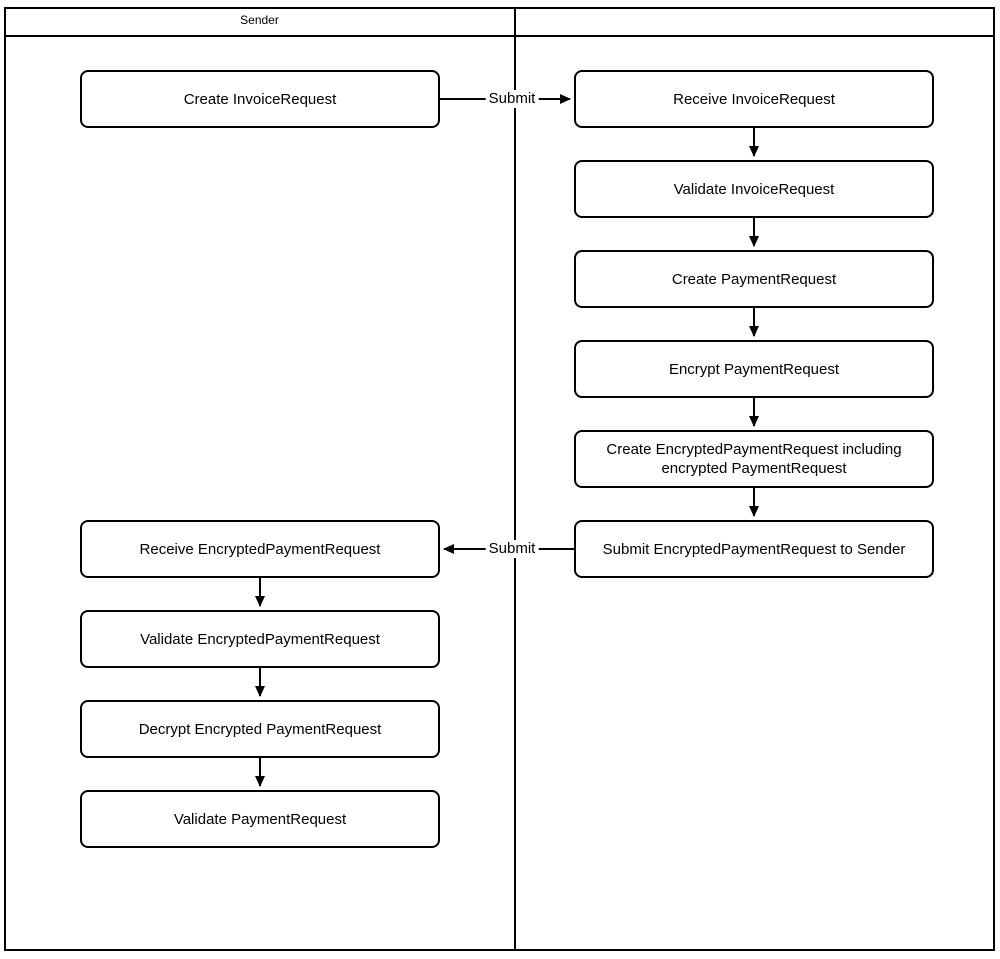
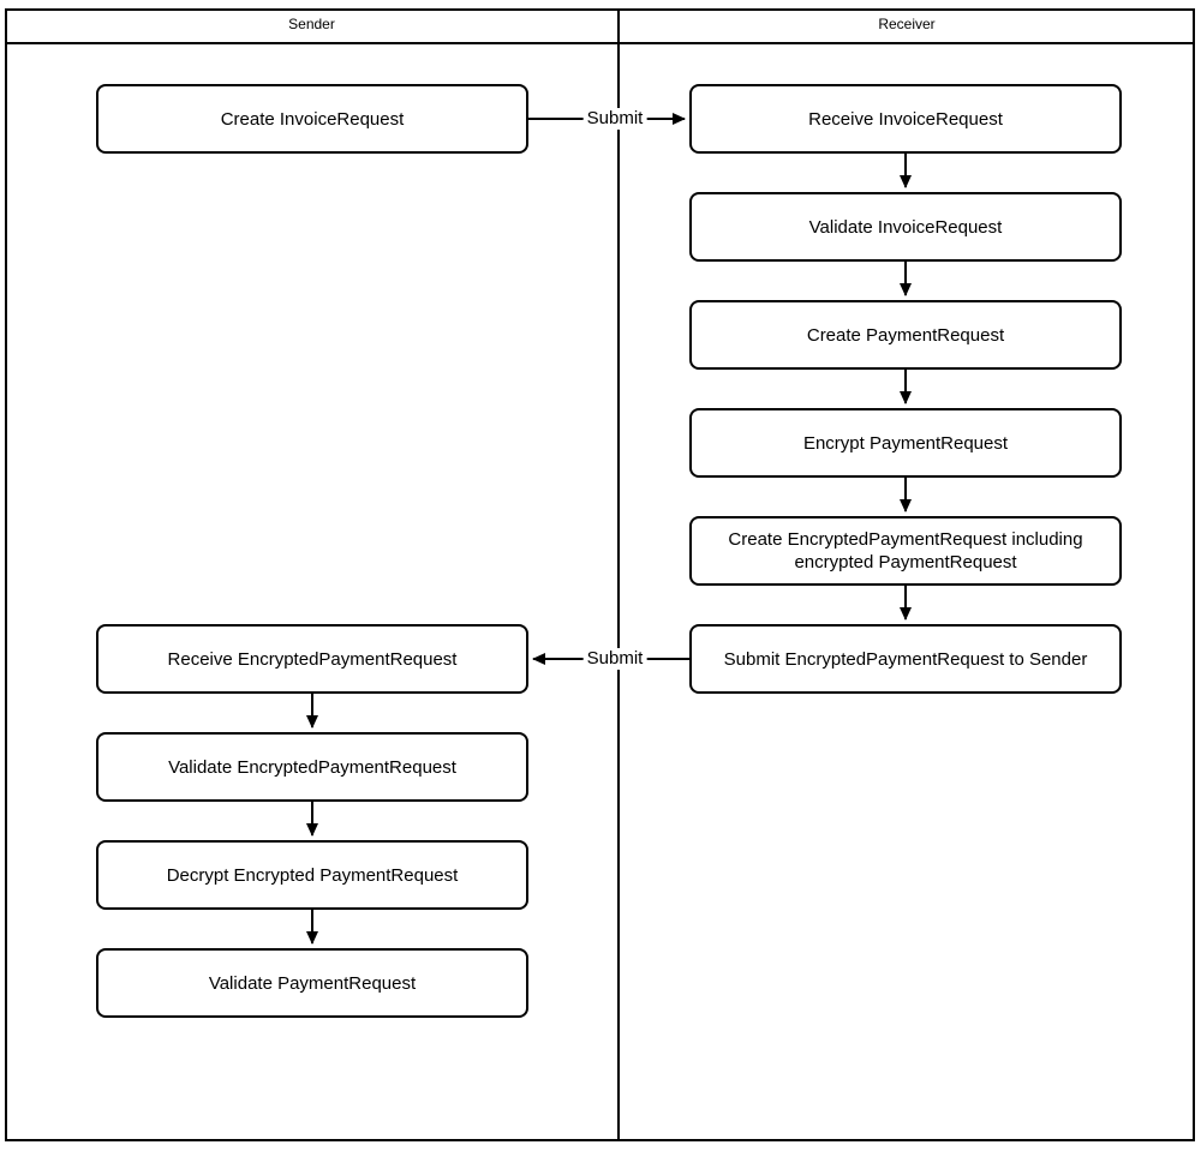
  Sender
+ Receiver
  Create InvoiceRequest
  Receive EncryptedPaymentRequest
  Validate EncryptedPaymentRequest
  Decrypt Encrypted PaymentRequest
  Validate PaymentRequest
  Receive InvoiceRequest
  Validate InvoiceRequest
  Create PaymentRequest
  Encrypt PaymentRequest
  Create EncryptedPaymentRequest including encrypted PaymentRequest
  Submit EncryptedPaymentRequest to Sender
  Submit
  Submit
